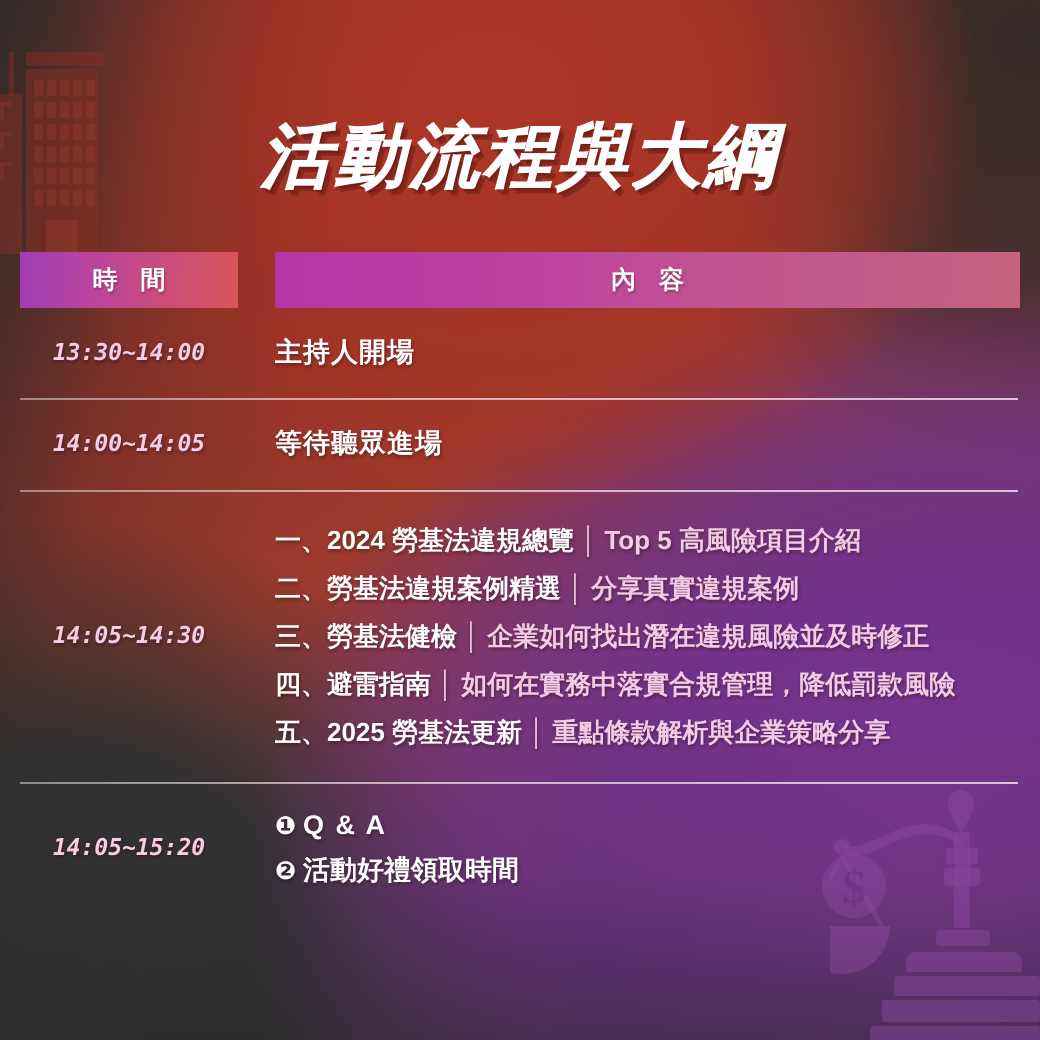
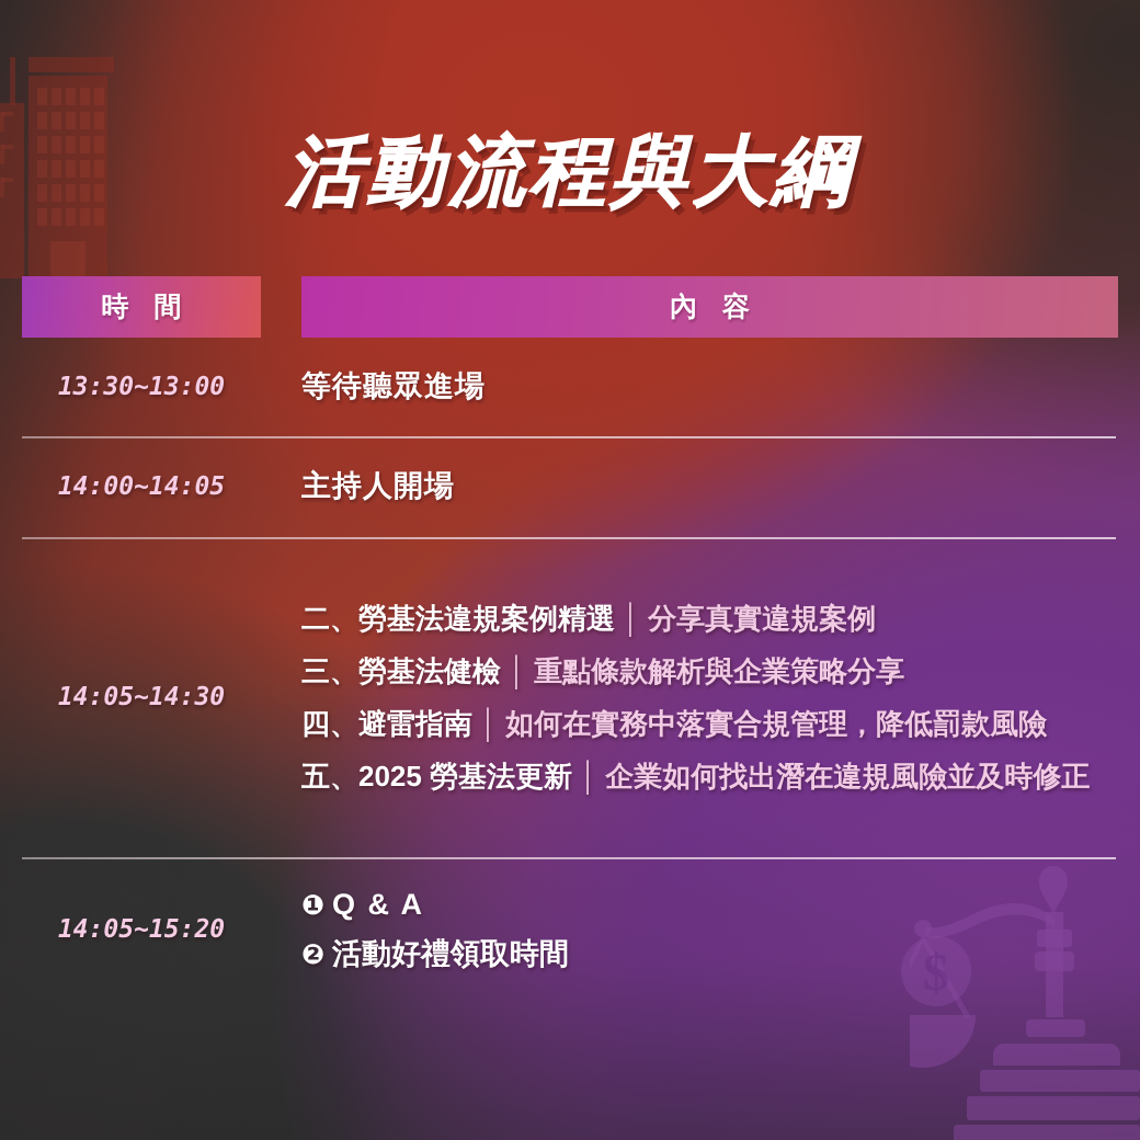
  活動流程與大綱
  時 間
  內 容
- 13:30~14:00
+ 13:30~13:00
- 主持人開場
+ 等待聽眾進場
  14:00~14:05
- 等待聽眾進場
+ 主持人開場
  14:05~14:30
- 一、2024 勞基法違規總覽 │ Top 5 高風險項目介紹
  二、勞基法違規案例精選 │ 分享真實違規案例
- 三、勞基法健檢 │ 企業如何找出潛在違規風險並及時修正
+ 三、勞基法健檢 │ 重點條款解析與企業策略分享
  四、避雷指南 │ 如何在實務中落實合規管理，降低罰款風險
- 五、2025 勞基法更新 │ 重點條款解析與企業策略分享
+ 五、2025 勞基法更新 │ 企業如何找出潛在違規風險並及時修正
  14:05~15:20
  ❶ Q & A
  ❷ 活動好禮領取時間
